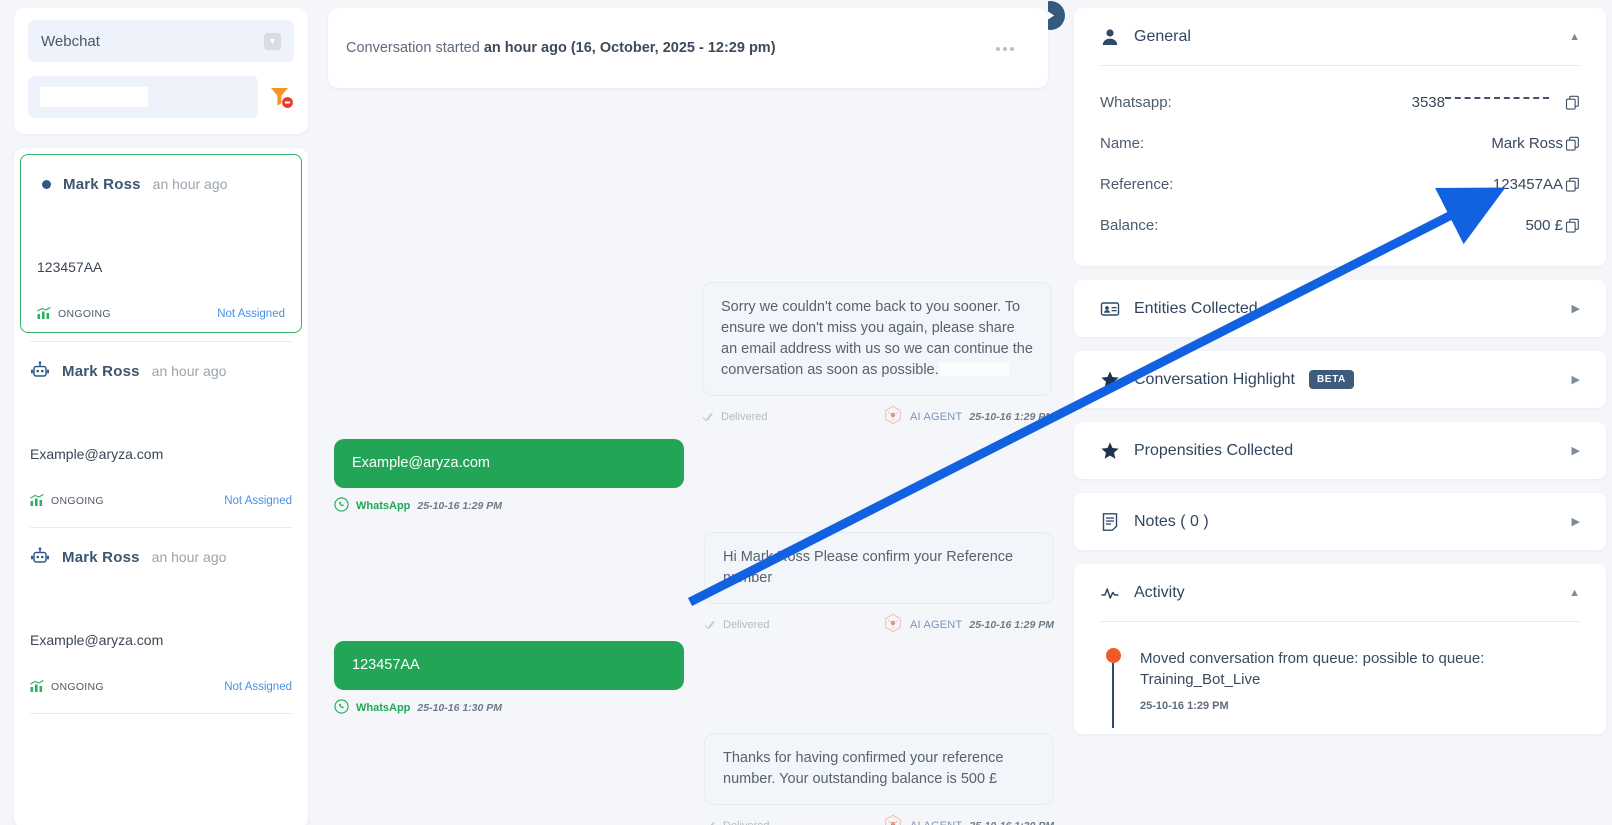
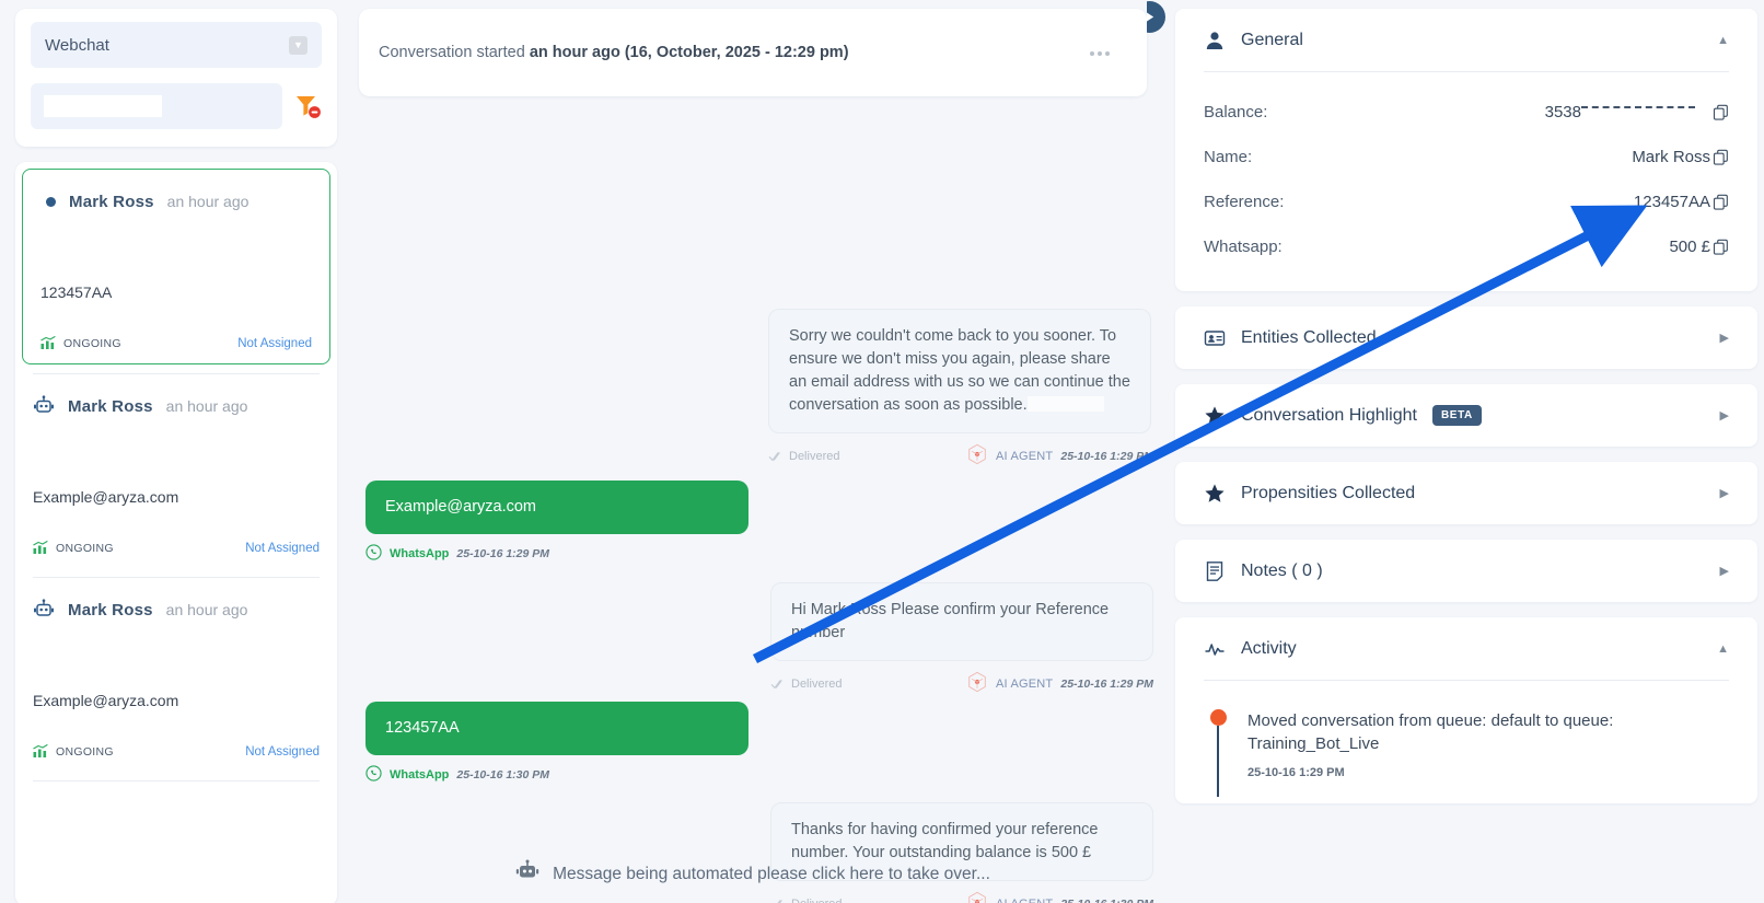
  Webchat
  ▼
  Mark Ross
  an hour ago
  123457AA
  ONGOING
  Not Assigned
  Mark Ross
  an hour ago
  Example@aryza.com
  ONGOING
  Not Assigned
  Mark Ross
  an hour ago
  Example@aryza.com
  ONGOING
  Not Assigned
  Conversation started an hour ago (16, October, 2025 - 12:29 pm)
  Sorry we couldn't come back to you sooner. To ensure we don't miss you again, please share an email address with us so we can continue the conversation as soon as possible.
  Delivered
  AI AGENT
  25-10-16 1:29 P
  Example@aryza.com
  WhatsApp
  25-10-16 1:29 PM
  Hi Maross Please confirm your Reference nber
  Delivered
  AI AGENT
  25-10-16 1:29 PM
  123457AA
  WhatsApp
  25-10-16 1:30 PM
  Thanks for having confirmed your reference number. Your outstanding balance is 500 £
+ Message being automated please click here to take over...
  General
  ▲
- Whatsapp:
+ Balance:
  3538
  Name:
  Mark Ross
  Reference:
  123457AA
- Balance:
+ Whatsapp:
  500 £
  Entities Collected
  ▶
  Conversation Highlight
  BETA
  ▶
  Propensities Collected
  ▶
  Notes ( 0 )
  ▶
  Activity
  ▲
- Moved conversation from queue: possible to queue: Training_Bot_Live
+ Moved conversation from queue: default to queue: Training_Bot_Live
  25-10-16 1:29 PM
